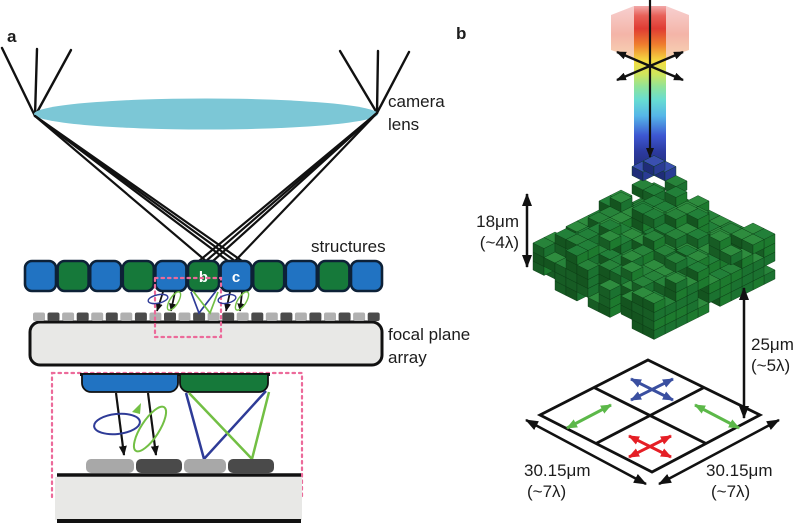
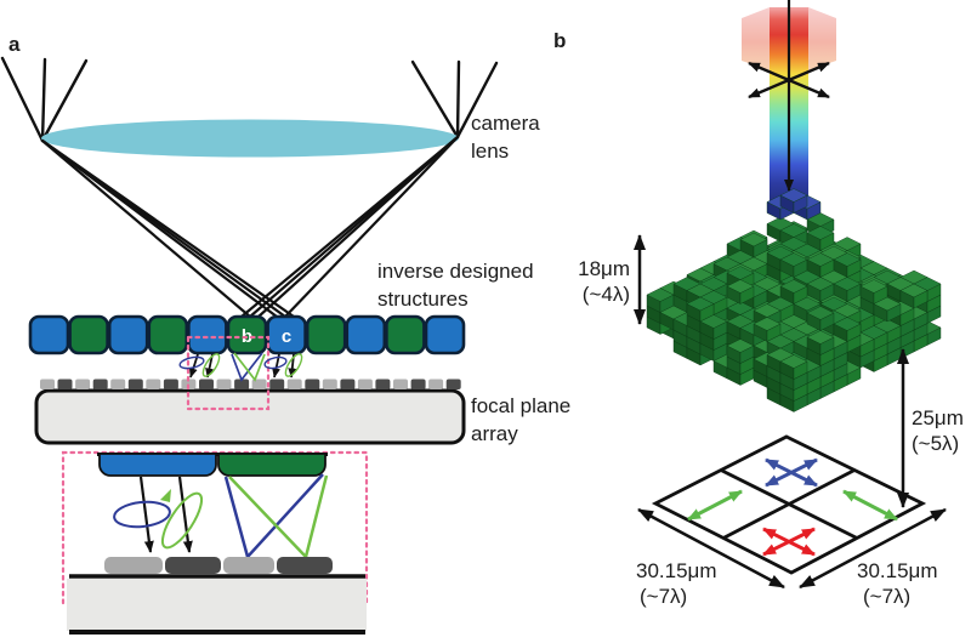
  a
  camera
  lens
+ inverse designed
  structures
  c
  focal plane
  array
  b
  18μm
  (~4λ)
  25μm
  (~5λ)
  30.15μm
  (~7λ)
  30.15μm
  (~7λ)
